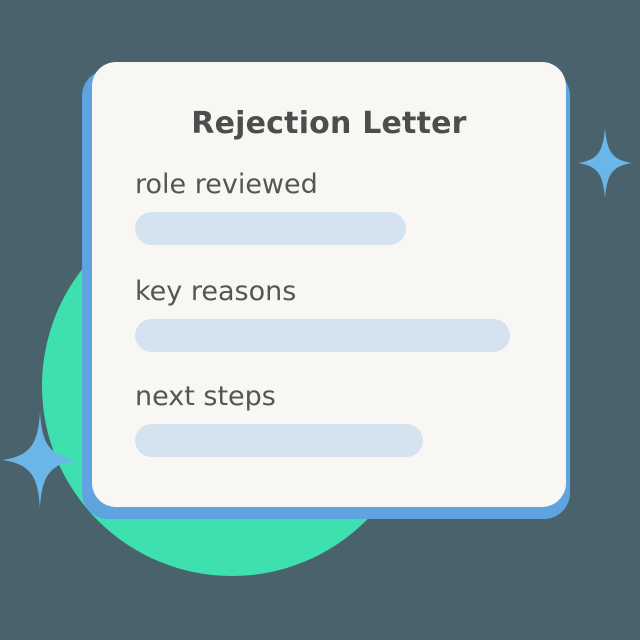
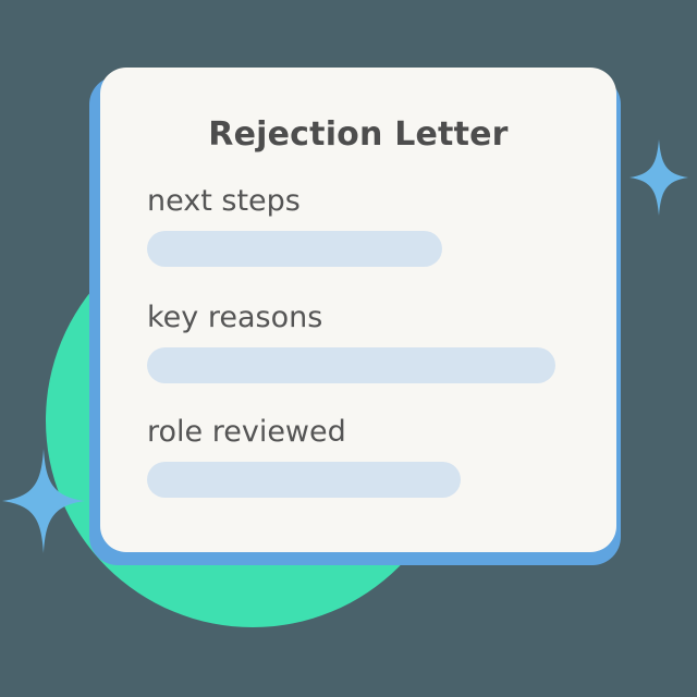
  Rejection Letter
- role reviewed
+ next steps
  key reasons
- next steps
+ role reviewed
